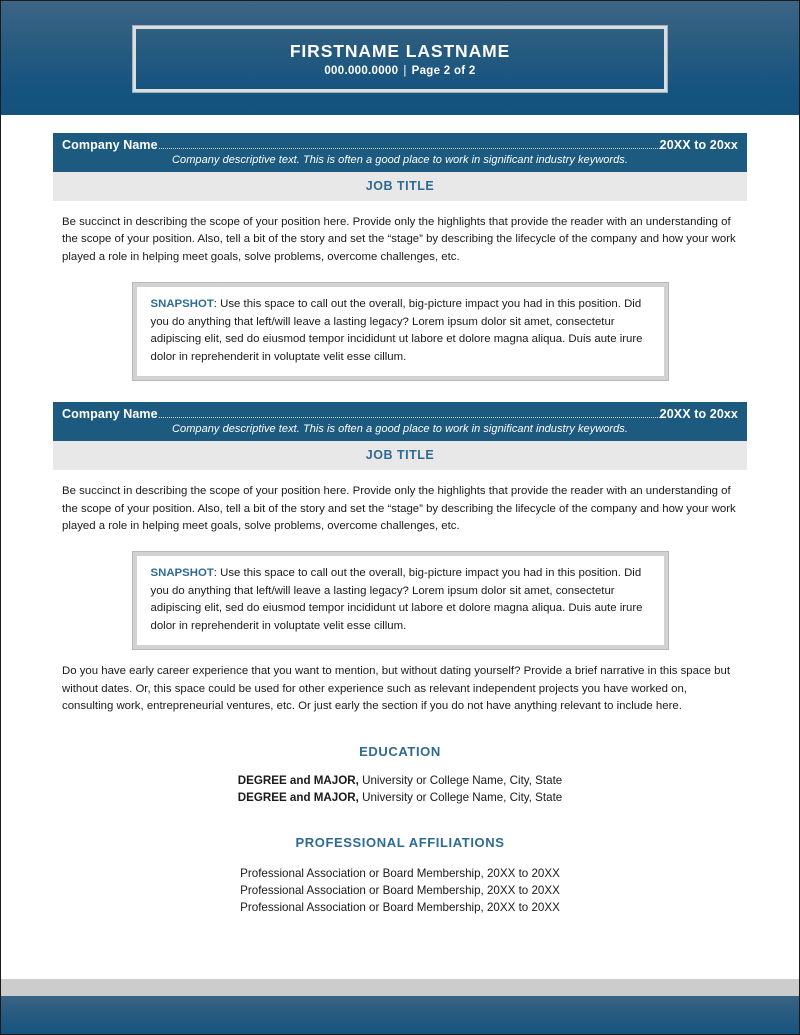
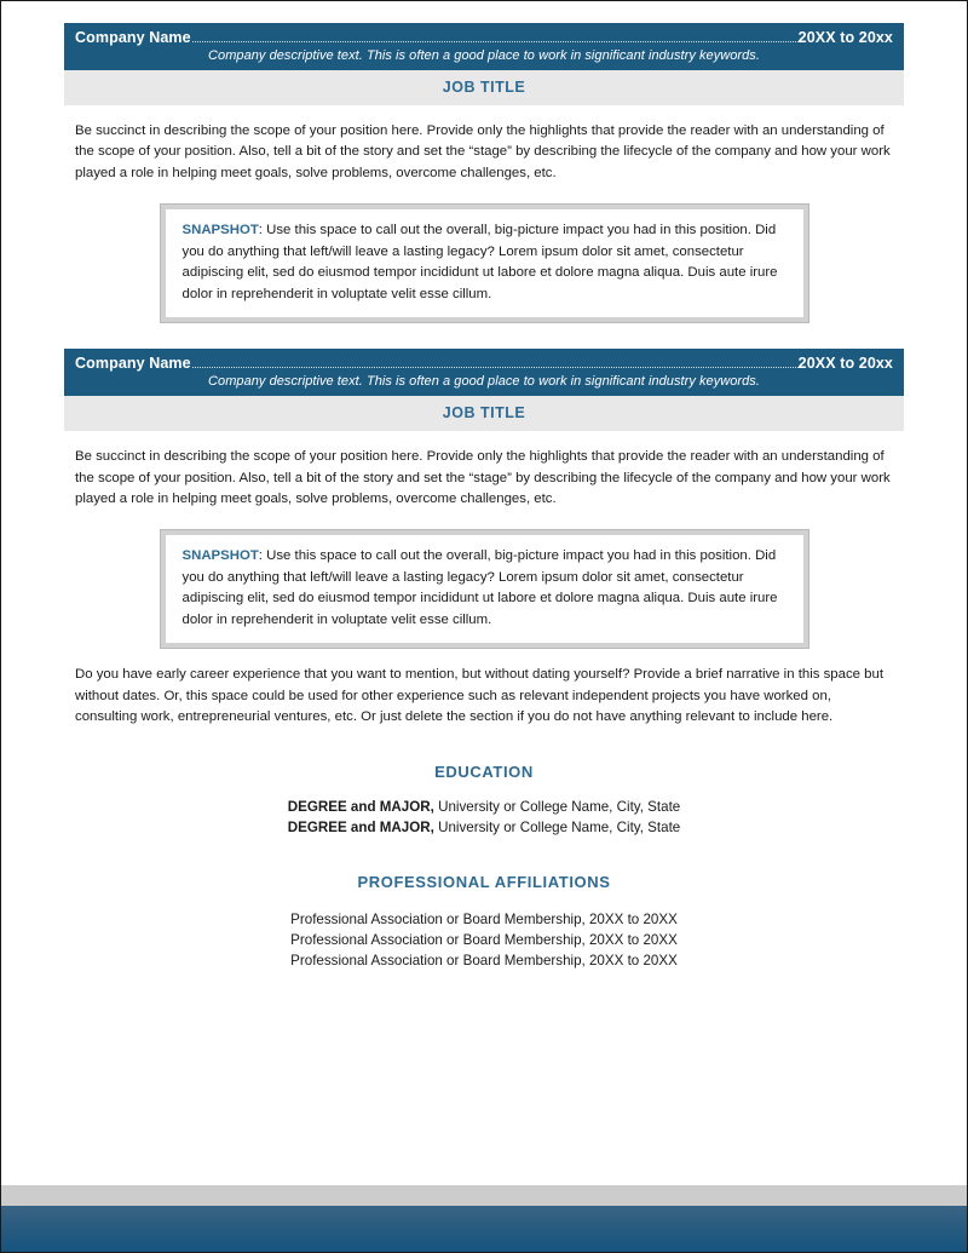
- FIRSTNAME LASTNAME
- 000.000.0000 | Page 2 of 2
  Company Name
  20XX to 20xx
  Company descriptive text. This is often a good place to work in significant industry keywords.
  JOB TITLE
  Be succinct in describing the scope of your position here. Provide only the highlights that provide the reader with an understanding of the scope of your position. Also, tell a bit of the story and set the “stage” by describing the lifecycle of the company and how your work played a role in helping meet goals, solve problems, overcome challenges, etc.
  SNAPSHOT: Use this space to call out the overall, big-picture impact you had in this position. Did you do anything that left/will leave a lasting legacy? Lorem ipsum dolor sit amet, consectetur adipiscing elit, sed do eiusmod tempor incididunt ut labore et dolore magna aliqua. Duis aute irure dolor in reprehenderit in voluptate velit esse cillum.
  Company Name
  20XX to 20xx
  Company descriptive text. This is often a good place to work in significant industry keywords.
  JOB TITLE
  Be succinct in describing the scope of your position here. Provide only the highlights that provide the reader with an understanding of the scope of your position. Also, tell a bit of the story and set the “stage” by describing the lifecycle of the company and how your work played a role in helping meet goals, solve problems, overcome challenges, etc.
  SNAPSHOT: Use this space to call out the overall, big-picture impact you had in this position. Did you do anything that left/will leave a lasting legacy? Lorem ipsum dolor sit amet, consectetur adipiscing elit, sed do eiusmod tempor incididunt ut labore et dolore magna aliqua. Duis aute irure dolor in reprehenderit in voluptate velit esse cillum.
- Do you have early career experience that you want to mention, but without dating yourself? Provide a brief narrative in this space but without dates. Or, this space could be used for other experience such as relevant independent projects you have worked on, consulting work, entrepreneurial ventures, etc. Or just early the section if you do not have anything relevant to include here.
+ Do you have early career experience that you want to mention, but without dating yourself? Provide a brief narrative in this space but without dates. Or, this space could be used for other experience such as relevant independent projects you have worked on, consulting work, entrepreneurial ventures, etc. Or just delete the section if you do not have anything relevant to include here.
  EDUCATION
  DEGREE and MAJOR, University or College Name, City, State
  DEGREE and MAJOR, University or College Name, City, State
  PROFESSIONAL AFFILIATIONS
  Professional Association or Board Membership, 20XX to 20XX
  Professional Association or Board Membership, 20XX to 20XX
  Professional Association or Board Membership, 20XX to 20XX
